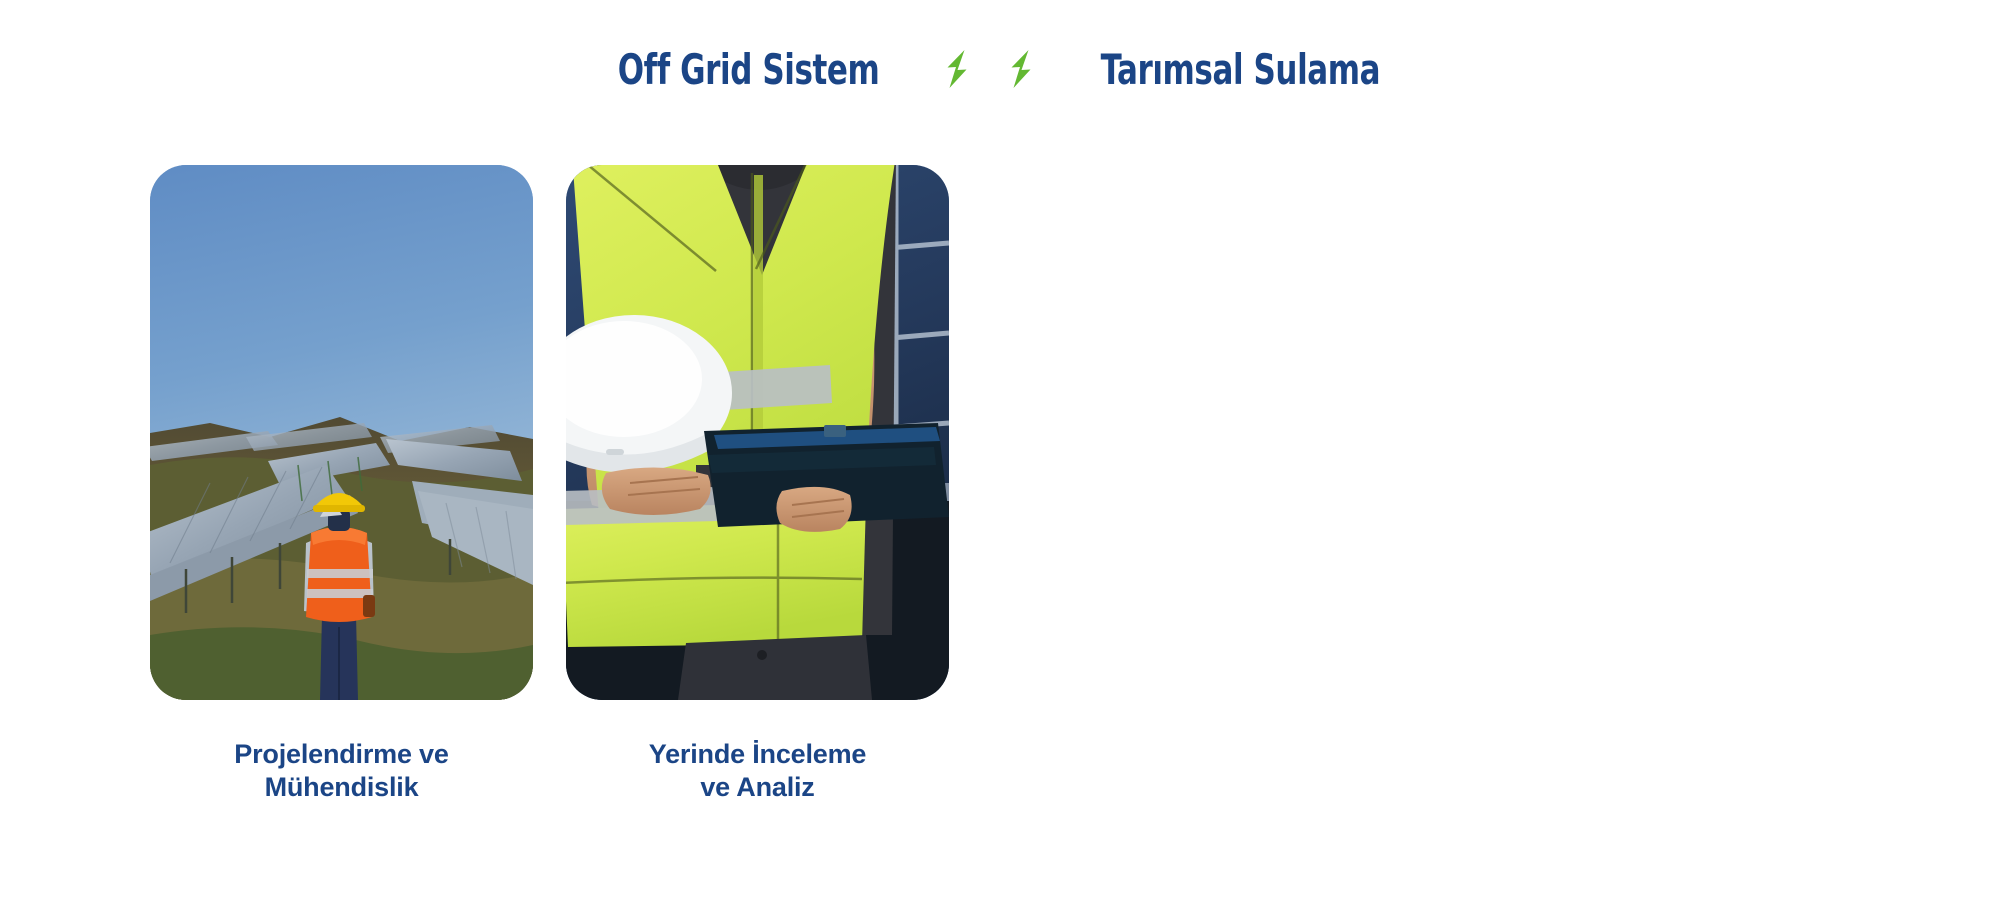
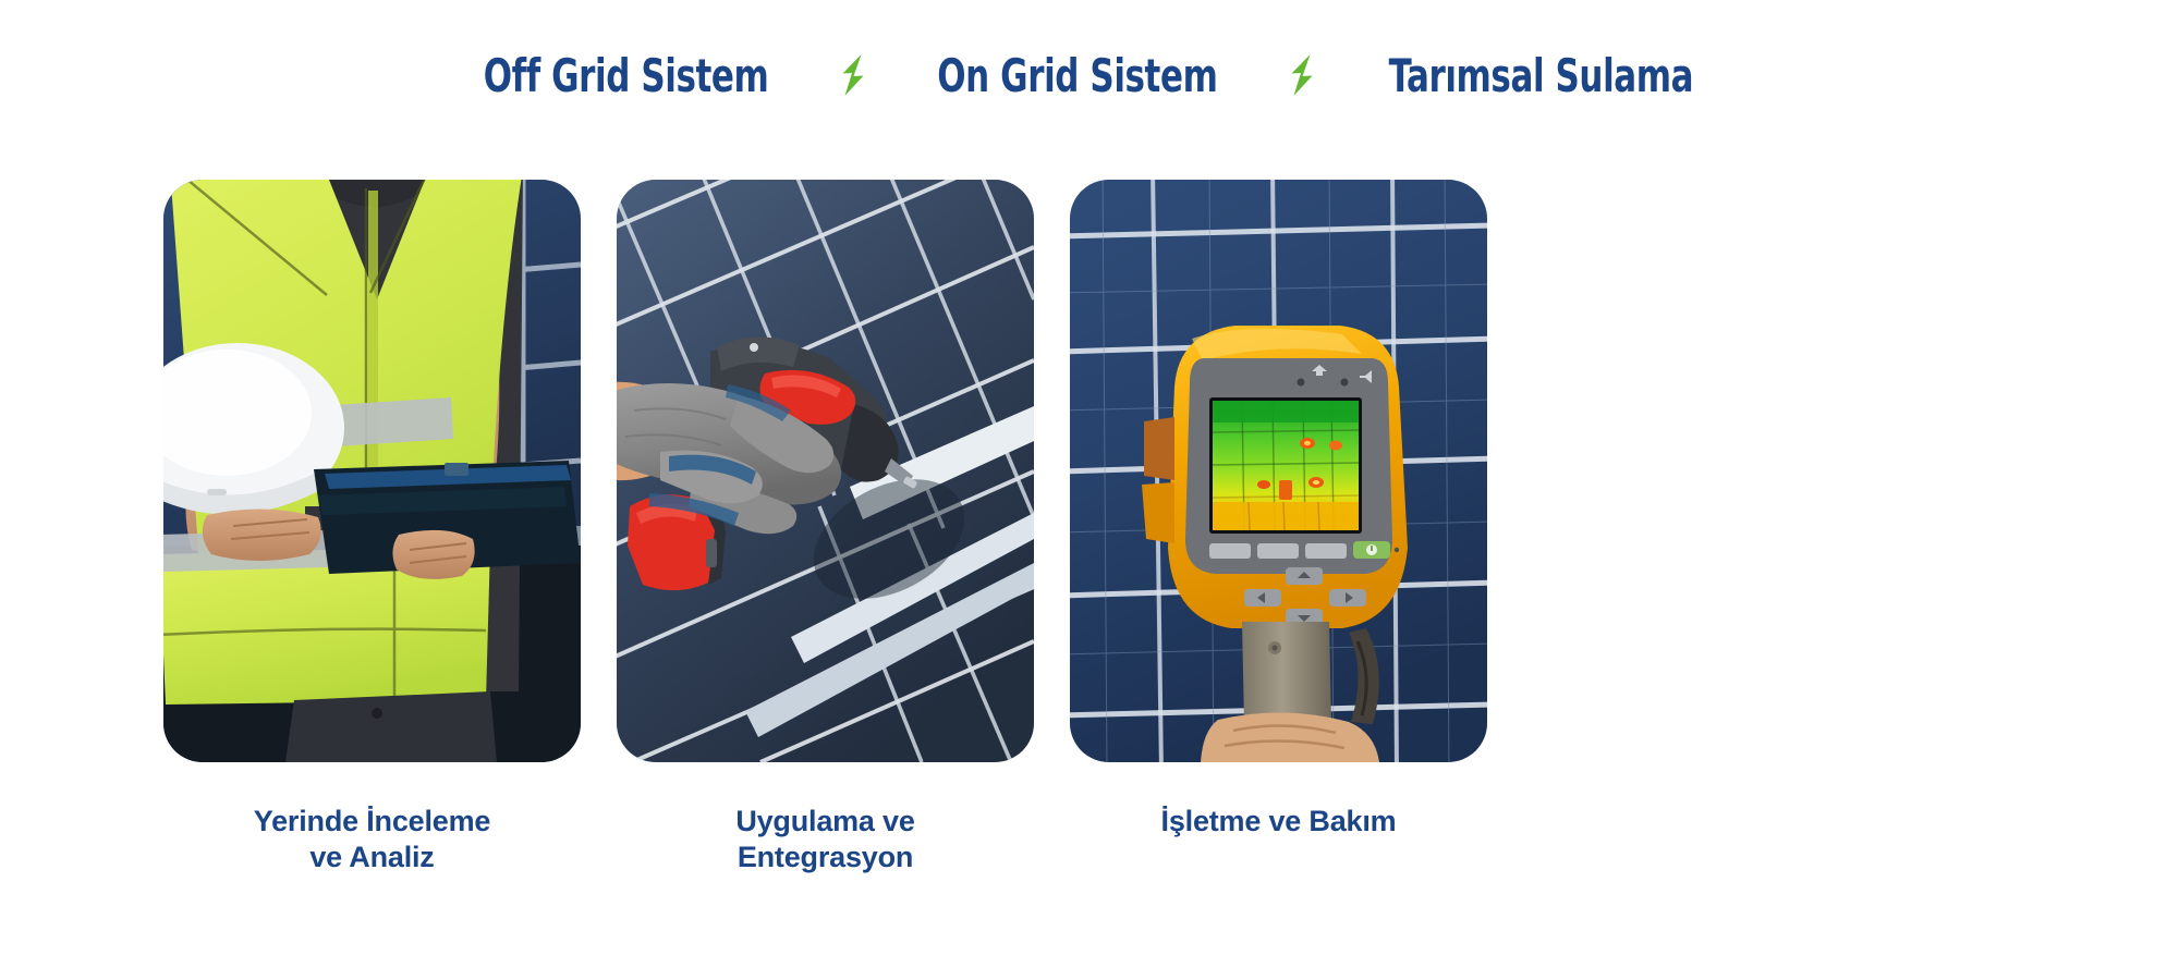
  Off Grid Sistem
+ On Grid Sistem
  Tarımsal Sulama
- Projelendirme ve
- Mühendislik
  Yerinde İnceleme
  ve Analiz
+ Uygulama ve
+ Entegrasyon
+ İşletme ve Bakım
